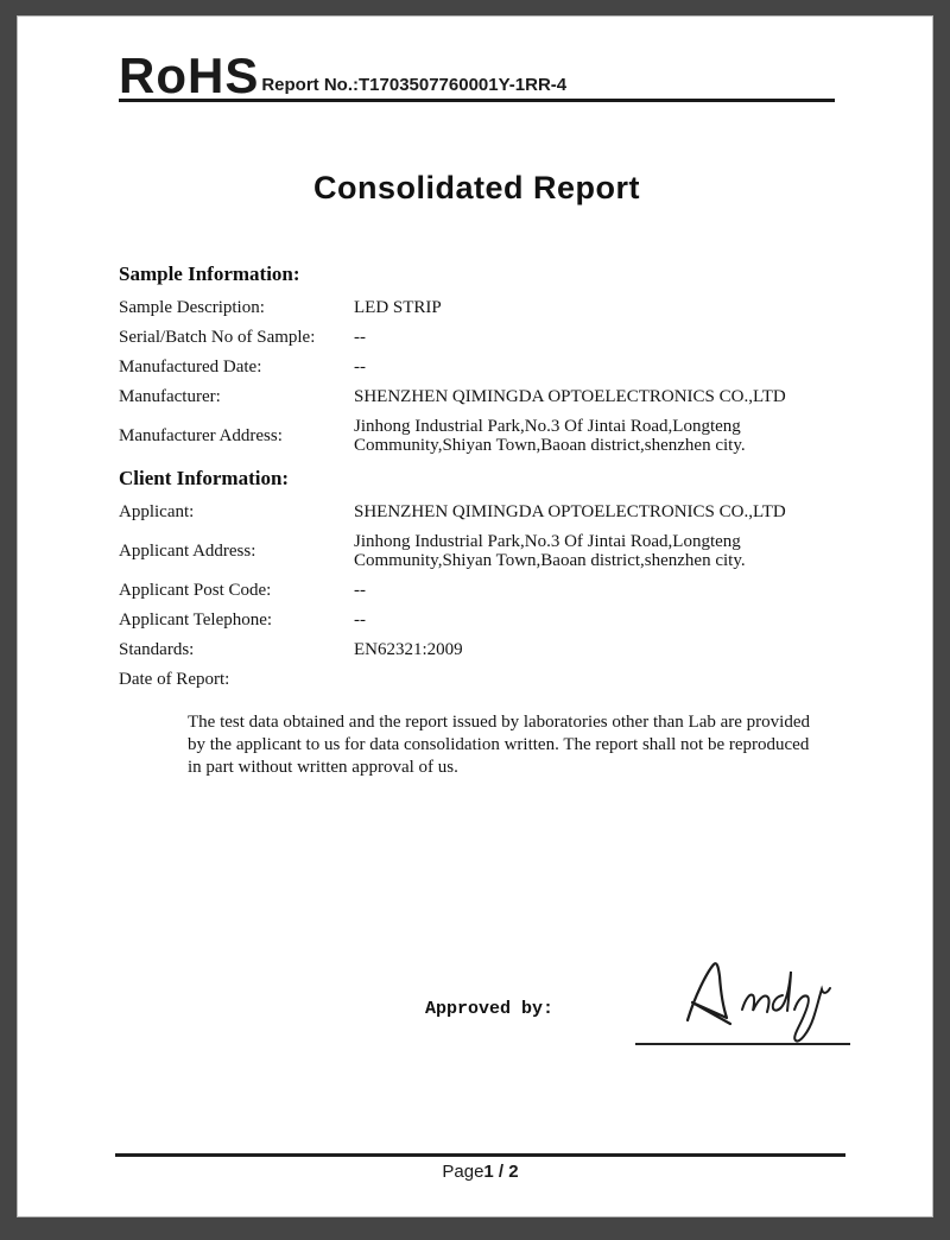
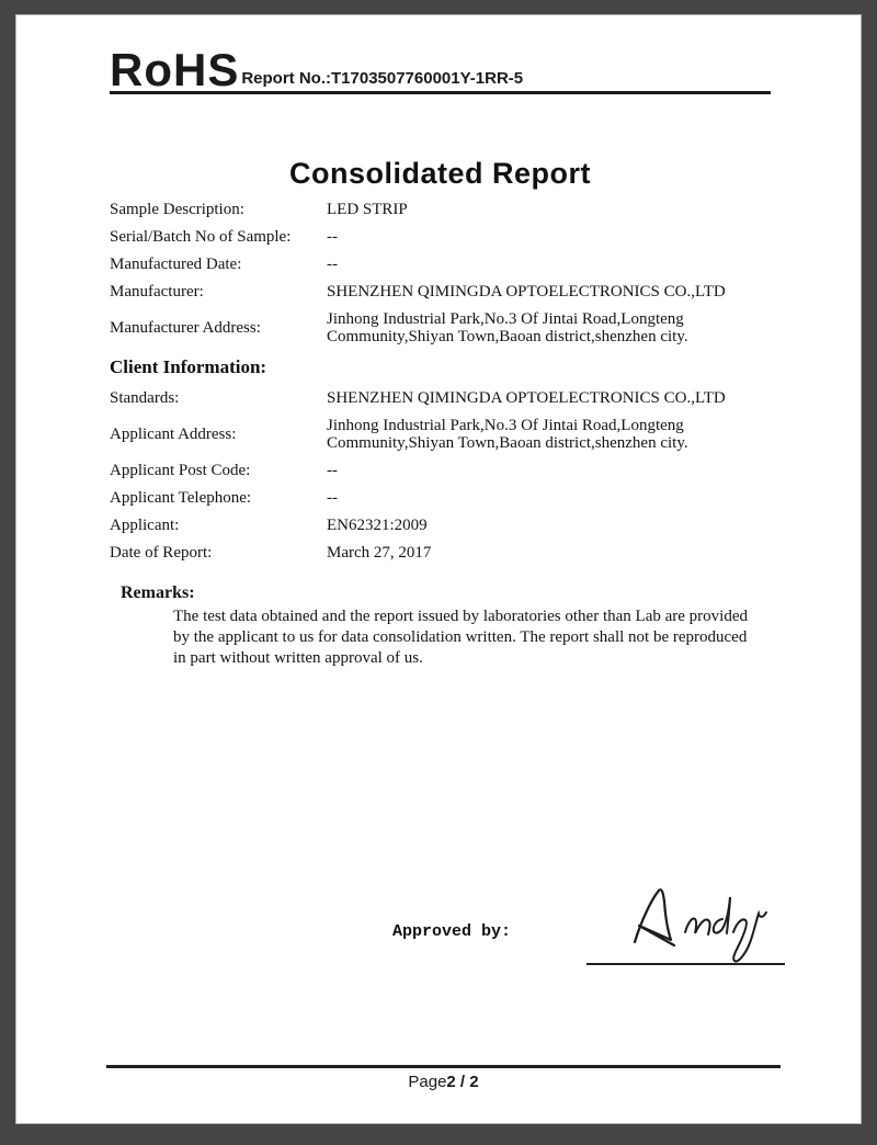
  RoHS
- Report No.:T1703507760001Y-1RR-4
+ Report No.:T1703507760001Y-1RR-5
  Consolidated Report
- Sample Information:
  Sample Description:
  LED STRIP
  Serial/Batch No of Sample:
  --
  Manufactured Date:
  --
  Manufacturer:
  SHENZHEN QIMINGDA OPTOELECTRONICS CO.,LTD
  Manufacturer Address:
  Jinhong Industrial Park,No.3 Of Jintai Road,Longteng Community,Shiyan Town,Baoan district,shenzhen city.
  Client Information:
- Applicant:
+ Standards:
  SHENZHEN QIMINGDA OPTOELECTRONICS CO.,LTD
  Applicant Address:
  Jinhong Industrial Park,No.3 Of Jintai Road,Longteng Community,Shiyan Town,Baoan district,shenzhen city.
  Applicant Post Code:
  --
  Applicant Telephone:
  --
- Standards:
+ Applicant:
  EN62321:2009
  Date of Report:
+ March 27, 2017
+ Remarks:
  The test data obtained and the report issued by laboratories other than Lab are provided by the applicant to us for data consolidation written. The report shall not be reproduced in part without written approval of us.
  Approved by:
- Page1 / 2
+ Page2 / 2
